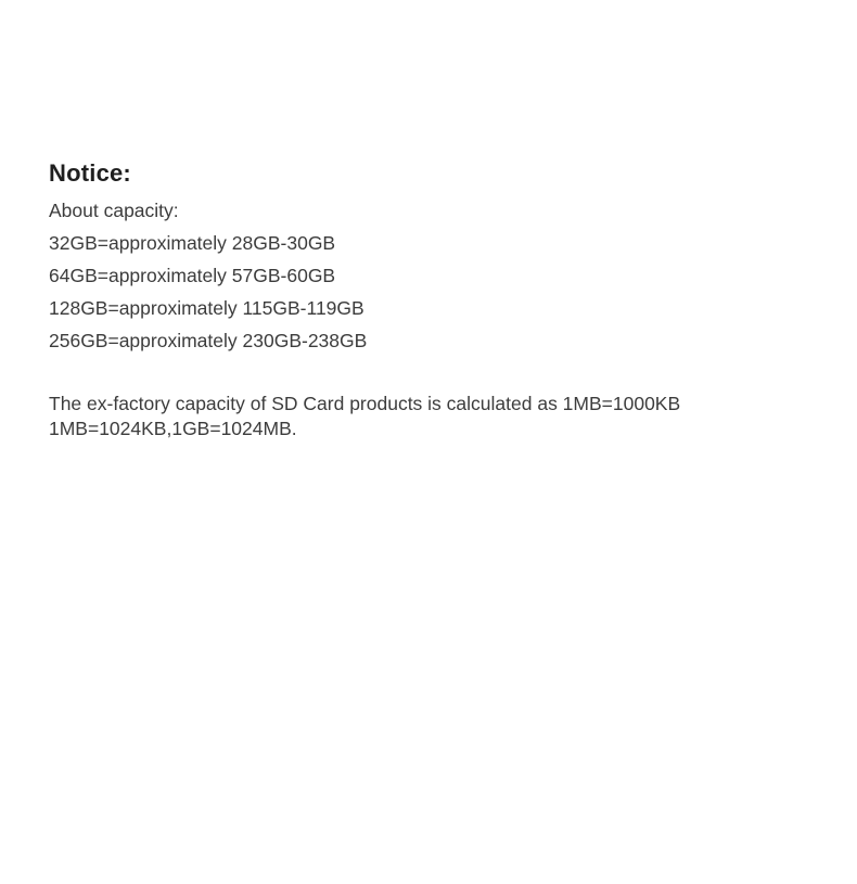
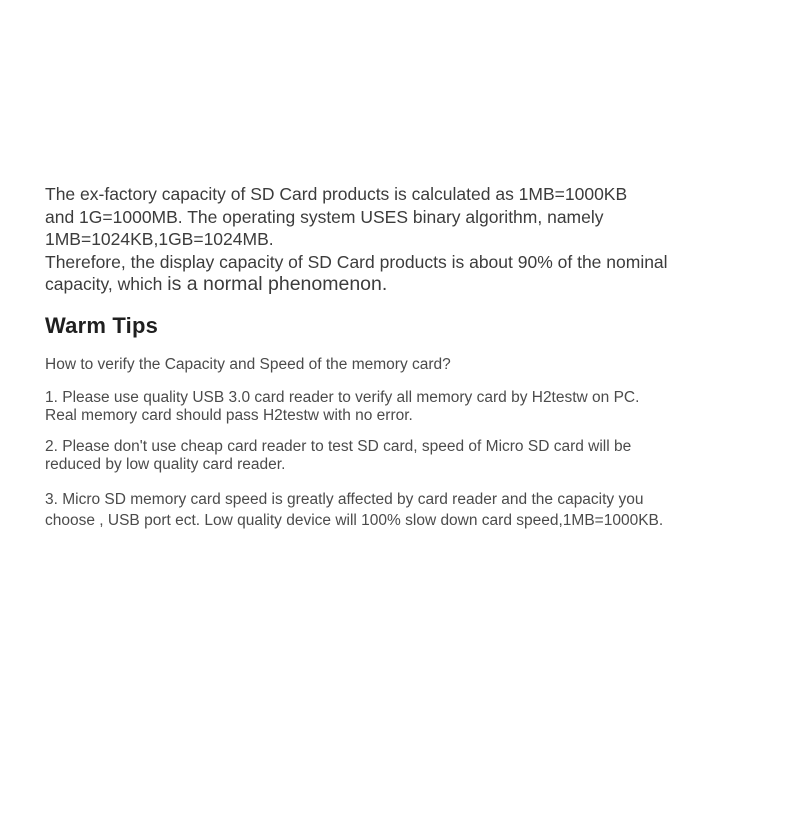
- Notice:
- About capacity:
- 32GB=approximately 28GB-30GB
- 64GB=approximately 57GB-60GB
- 128GB=approximately 115GB-119GB
- 256GB=approximately 230GB-238GB
  The ex-factory capacity of SD Card products is calculated as 1MB=1000KB
+ and 1G=1000MB. The operating system USES binary algorithm, namely
  1MB=1024KB,1GB=1024MB.
+ Therefore, the display capacity of SD Card products is about 90% of the nominal
+ capacity, which is a normal phenomenon.
+ Warm Tips
+ How to verify the Capacity and Speed of the memory card?
+ 1. Please use quality USB 3.0 card reader to verify all memory card by H2testw on PC.
+ Real memory card should pass H2testw with no error.
+ 2. Please don't use cheap card reader to test SD card, speed of Micro SD card will be
+ reduced by low quality card reader.
+ 3. Micro SD memory card speed is greatly affected by card reader and the capacity you
+ choose , USB port ect. Low quality device will 100% slow down card speed,1MB=1000KB.
